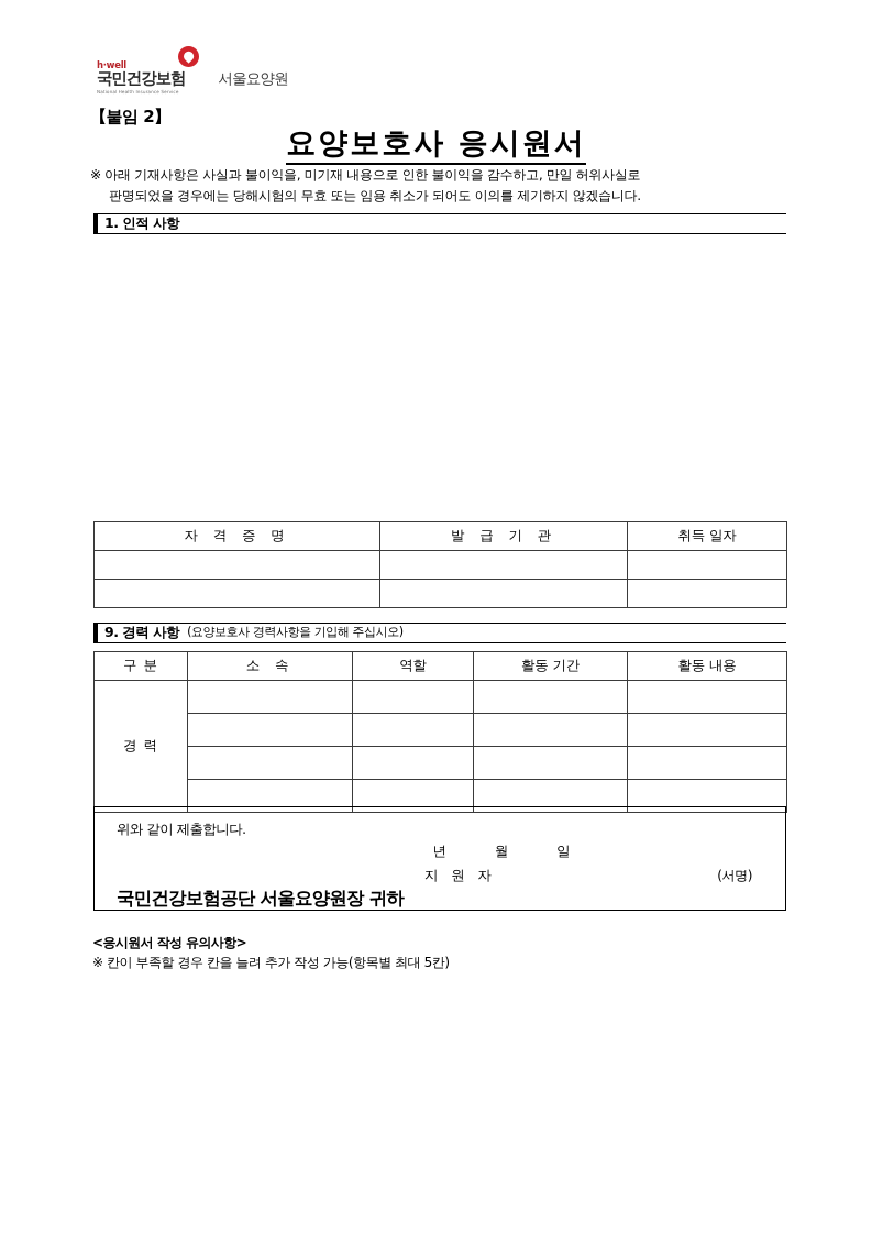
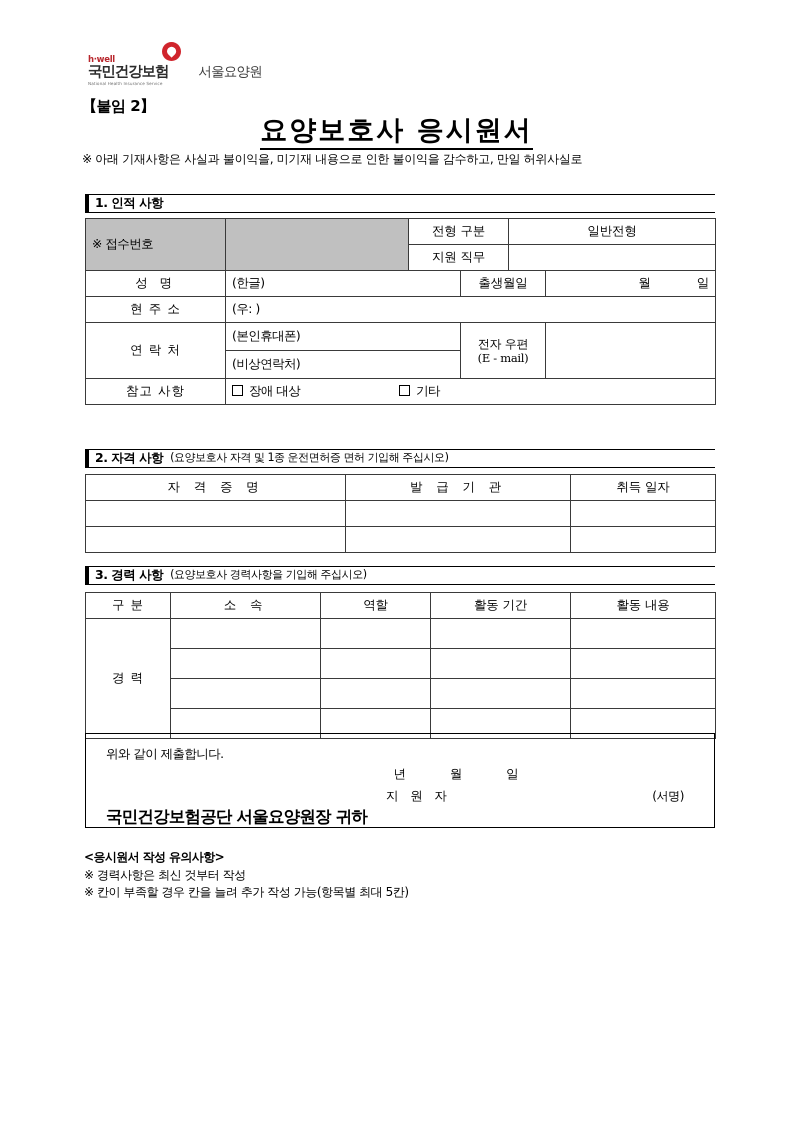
  h·well
  국민건강보험
  서울요양원
  【붙임 2】
  요양보호사 응시원서
  ※ 아래 기재사항은 사실과 불이익을, 미기재 내용으로 인한 불이익을 감수하고, 만일 허위사실로
- 판명되었을 경우에는 당해시험의 무효 또는 임용 취소가 되어도 이의를 제기하지 않겠습니다.
  1. 인적 사항
+ ※ 접수번호		전형 구분	일반전형
+ 지원 직무
+ 성 명	(한글)	출생월일	월 일
+ 현 주 소	(우: )
+ 연 락 처	(본인휴대폰)	전자 우편 (E - mail)
+ (비상연락처)
+ 참고 사항	장애 대상 기타
+ 2. 자격 사항
+ (요양보호사 자격 및 1종 운전면허증 면허 기입해 주십시오)
  자 격 증 명	발 급 기 관	취득 일자
- 9. 경력 사항
+ 3. 경력 사항
  (요양보호사 경력사항을 기입해 주십시오)
  구 분	소 속	역할	활동 기간	활동 내용
  경 력
  위와 같이 제출합니다.
  년 월 일
  지 원 자
  (서명)
  국민건강보험공단 서울요양원장 귀하
  <응시원서 작성 유의사항>
+ ※ 경력사항은 최신 것부터 작성
  ※ 칸이 부족할 경우 칸을 늘려 추가 작성 가능(항목별 최대 5칸)
